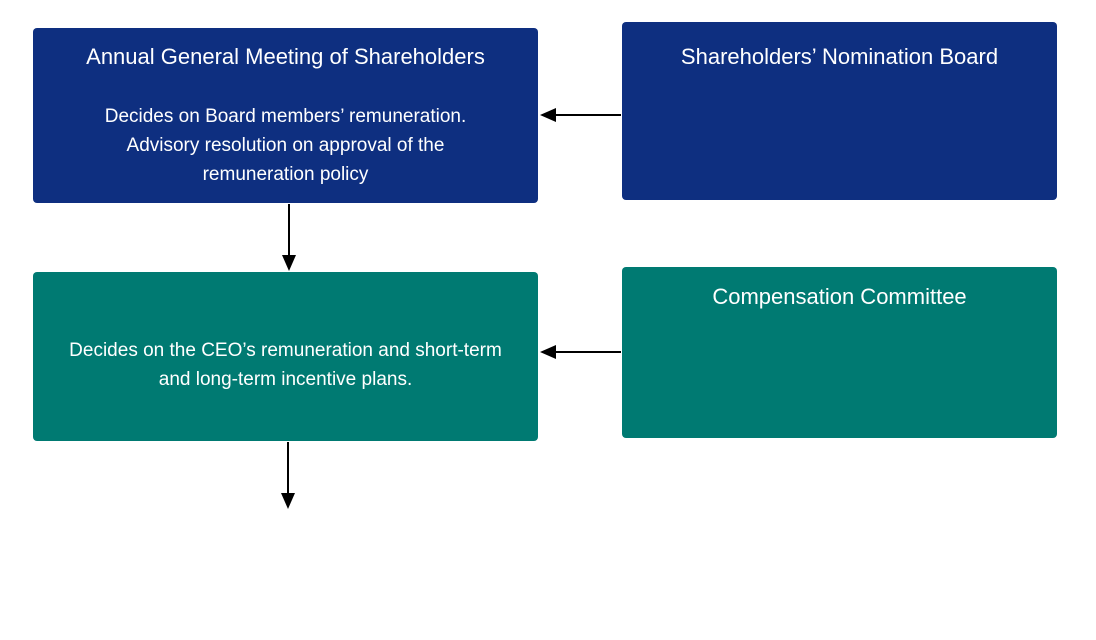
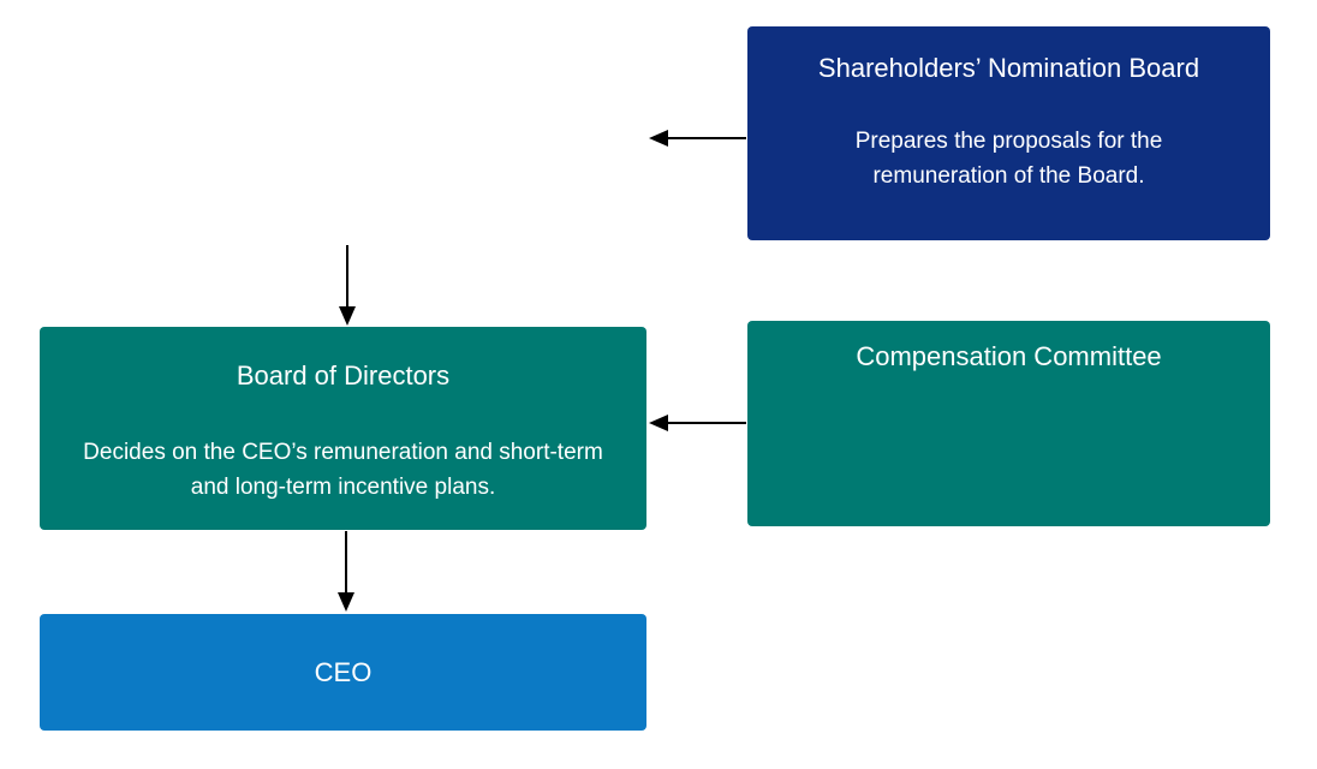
- Annual General Meeting of Shareholders
- Decides on Board members’ remuneration.
- Advisory resolution on approval of the
- remuneration policy
  Shareholders’ Nomination Board
+ Prepares the proposals for the
+ remuneration of the Board.
+ Board of Directors
  Decides on the CEO’s remuneration and short-term
  and long-term incentive plans.
  Compensation Committee
+ CEO
